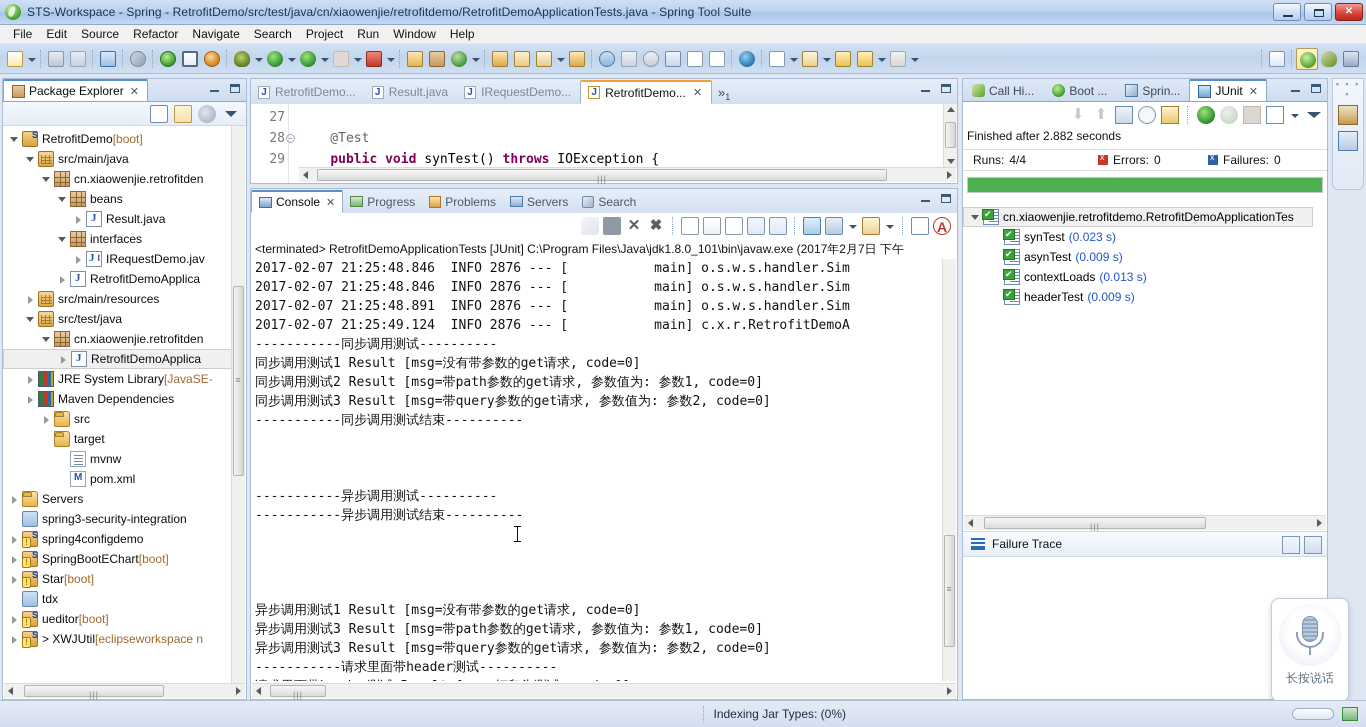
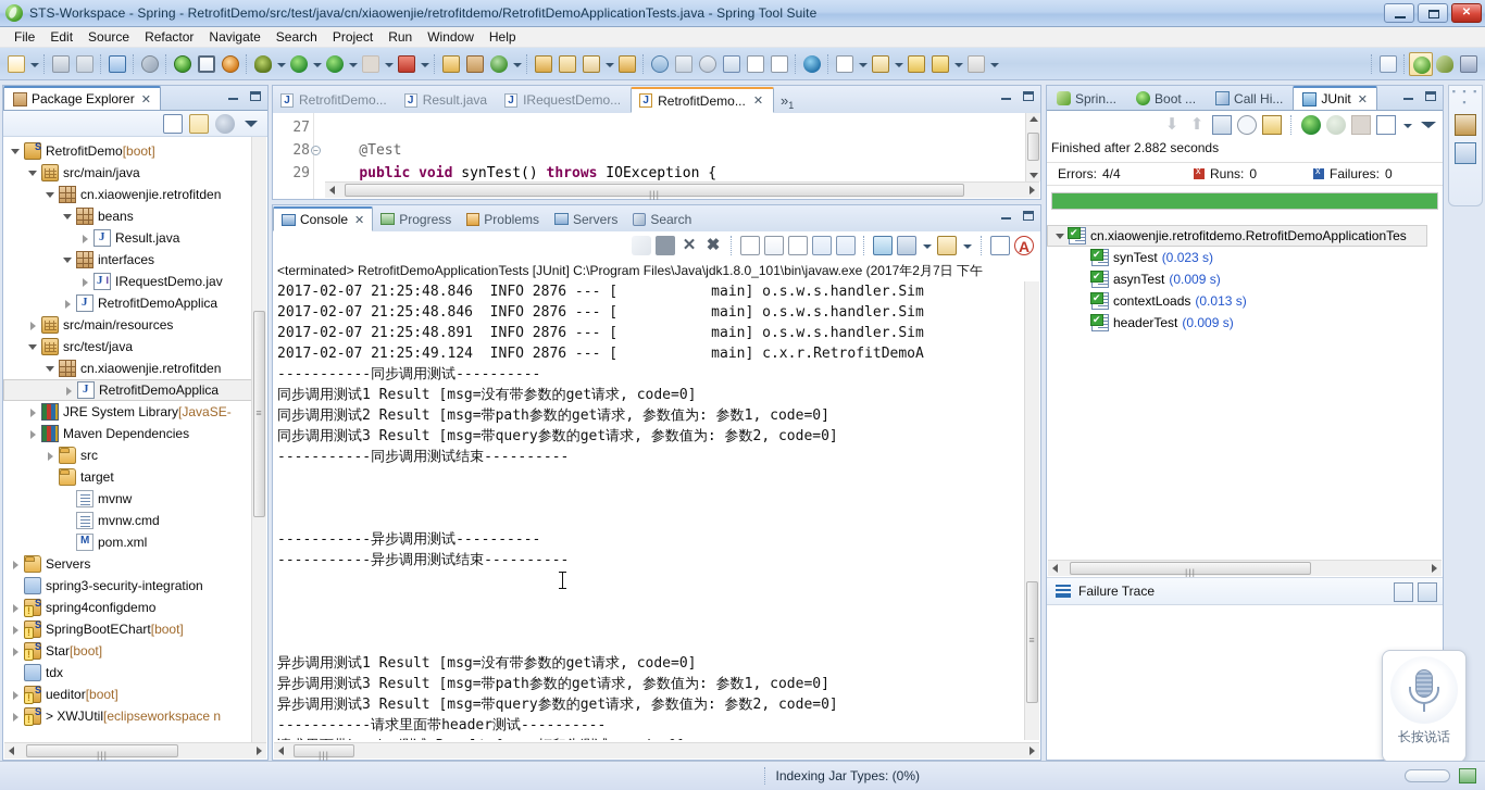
  STS-Workspace - Spring - RetrofitDemo/src/test/java/cn/xiaowenjie/retrofitdemo/RetrofitDemoApplicationTests.java - Spring Tool Suite
  ✕
  File
  Edit
  Source
  Refactor
  Navigate
  Search
  Project
  Run
  Window
  Help
  Package Explorer
  ✕
  RetrofitDemo
  [boot]
  src/main/java
  cn.xiaowenjie.retrofitden
  beans
  Result.java
  interfaces
  IRequestDemo.jav
  RetrofitDemoApplica
  src/main/resources
  src/test/java
  cn.xiaowenjie.retrofitden
  RetrofitDemoApplica
  JRE System Library
  [JavaSE-
  Maven Dependencies
  src
  target
  mvnw
+ mvnw.cmd
  pom.xml
  Servers
  spring3-security-integration
  spring4configdemo
  SpringBootEChart
  [boot]
  Star
  [boot]
  tdx
  ueditor
  [boot]
  > XWJUtil
  [eclipseworkspace n
  ≡
  |||
  J
  RetrofitDemo...
  J
  Result.java
  J
  IRequestDemo...
  J
  RetrofitDemo...
  ✕
  »
  1
  @Test
  public void synTest() throws IOException {
  27
  28
  −
  29
  |||
  Console
  ✕
  Progress
  Problems
  Servers
  Search
  ✕
  ✖
  A
  <terminated> RetrofitDemoApplicationTests [JUnit] C:\Program Files\Java\jdk1.8.0_101\bin\javaw.exe (2017年2月7日 下午
  2017-02-07 21:25:48.846 INFO 2876 --- [ main] o.s.w.s.handler.Sim
  2017-02-07 21:25:48.846 INFO 2876 --- [ main] o.s.w.s.handler.Sim
  2017-02-07 21:25:48.891 INFO 2876 --- [ main] o.s.w.s.handler.Sim
  2017-02-07 21:25:49.124 INFO 2876 --- [ main] c.x.r.RetrofitDemoA
  -----------同步调用测试----------
  同步调用测试1 Result [msg=没有带参数的get请求, code=0]
  同步调用测试2 Result [msg=带path参数的get请求, 参数值为: 参数1, code=0]
  同步调用测试3 Result [msg=带query参数的get请求, 参数值为: 参数2, code=0]
  -----------同步调用测试结束----------
  -----------异步调用测试----------
  -----------异步调用测试结束----------
  异步调用测试1 Result [msg=没有带参数的get请求, code=0]
  异步调用测试3 Result [msg=带path参数的get请求, 参数值为: 参数1, code=0]
  异步调用测试3 Result [msg=带query参数的get请求, 参数值为: 参数2, code=0]
  -----------请求里面带header测试----------
  ≡
  |||
- Call Hi...
+ Sprin...
  Boot ...
- Sprin...
+ Call Hi...
  JUnit
  ✕
  ⬇
  ⬆
  Finished after 2.882 seconds
- Runs:
+ Errors:
  4/4
- Errors:
+ Runs:
  0
  Failures:
  0
  cn.xiaowenjie.retrofitdemo.RetrofitDemoApplicationTes
  synTest
  (0.023 s)
  asynTest
  (0.009 s)
  contextLoads
  (0.013 s)
  headerTest
  (0.009 s)
  |||
  Failure Trace
  ▪ ▪ ▪ ▪
  长按说话
  Indexing Jar Types: (0%)
